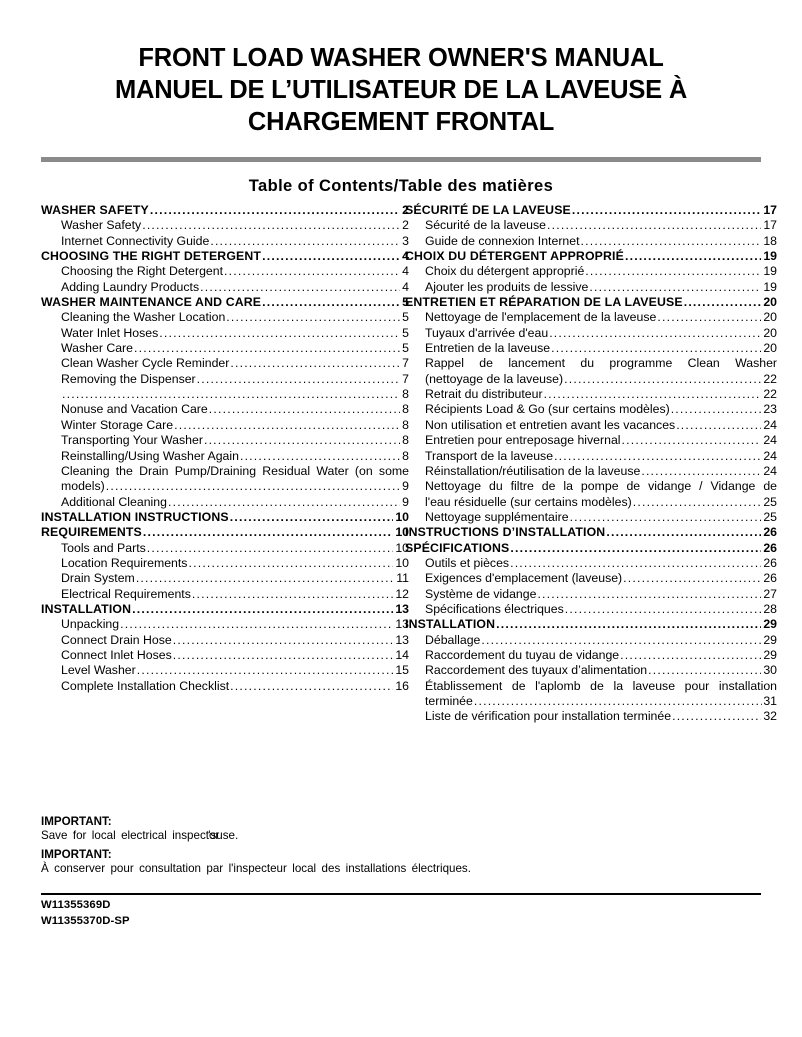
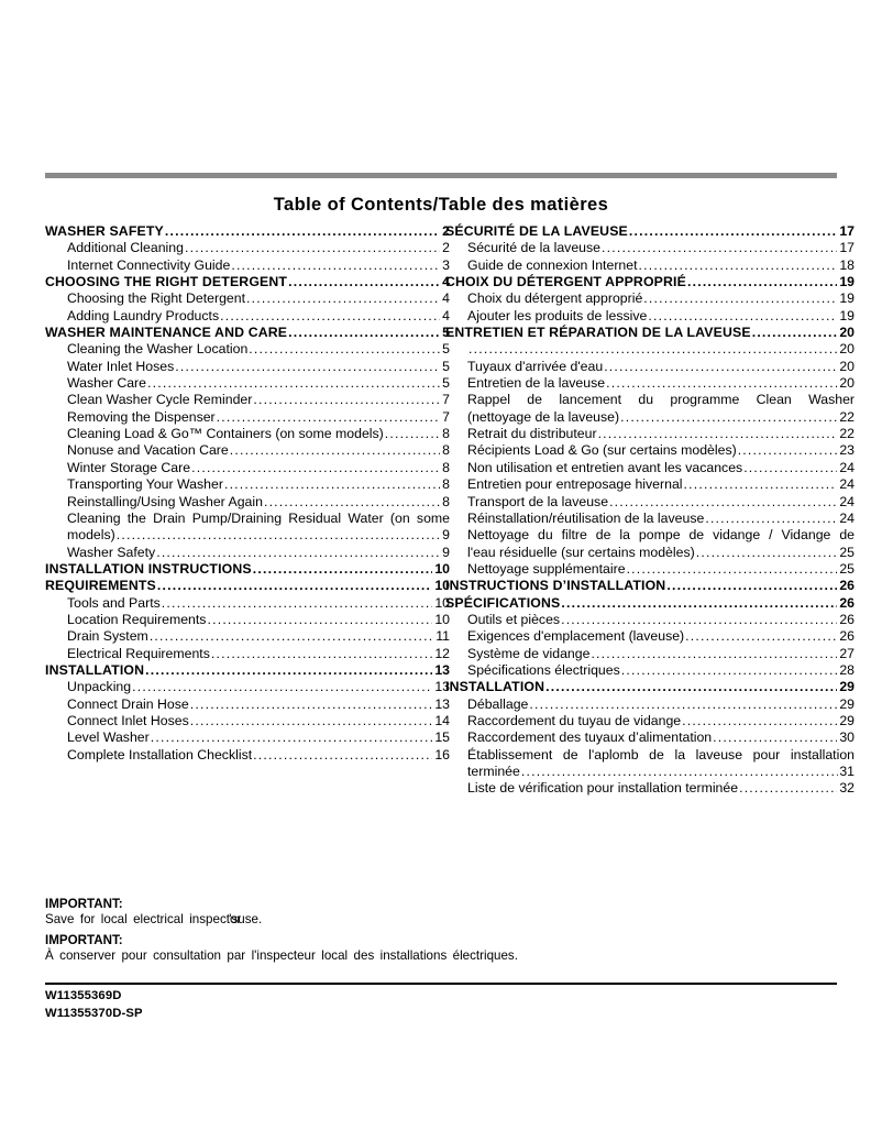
- FRONT LOAD WASHER OWNER'S MANUAL
- MANUEL DE L’UTILISATEUR DE LA LAVEUSE À
- CHARGEMENT FRONTAL
  Table of Contents/Table des matières
  WASHER SAFETY
  2
- Washer Safety
+ Additional Cleaning
  2
  Internet Connectivity Guide
  3
  CHOOSING THE RIGHT DETERGENT
  4
  Choosing the Right Detergent
  4
  Adding Laundry Products
  4
  WASHER MAINTENANCE AND CARE
  5
  Cleaning the Washer Location
  5
  Water Inlet Hoses
  5
  Washer Care
  5
  Clean Washer Cycle Reminder
  7
  Removing the Dispenser
  7
+ Cleaning Load & Go™ Containers (on some models)
  8
  Nonuse and Vacation Care
  8
  Winter Storage Care
  8
  Transporting Your Washer
  8
  Reinstalling/Using Washer Again
  8
  Cleaning the Drain Pump/Draining Residual Water (on some
  models)
  9
- Additional Cleaning
+ Washer Safety
  9
  INSTALLATION INSTRUCTIONS
  10
  REQUIREMENTS
  10
  Tools and Parts
  10
  Location Requirements
  10
  Drain System
  11
  Electrical Requirements
  12
  INSTALLATION
  13
  Unpacking
  13
  Connect Drain Hose
  13
  Connect Inlet Hoses
  14
  Level Washer
  15
  Complete Installation Checklist
  16
  SÉCURITÉ DE LA LAVEUSE
  17
  Sécurité de la laveuse
  17
  Guide de connexion Internet
  18
  CHOIX DU DÉTERGENT APPROPRIÉ
  19
  Choix du détergent approprié
  19
  Ajouter les produits de lessive
  19
  ENTRETIEN ET RÉPARATION DE LA LAVEUSE
  20
- Nettoyage de l'emplacement de la laveuse
  20
  Tuyaux d'arrivée d'eau
  20
  Entretien de la laveuse
  20
  Rappel de lancement du programme Clean Washer
  (nettoyage de la laveuse)
  22
  Retrait du distributeur
  22
  Récipients Load & Go (sur certains modèles)
  23
  Non utilisation et entretien avant les vacances
  24
  Entretien pour entreposage hivernal
  24
  Transport de la laveuse
  24
  Réinstallation/réutilisation de la laveuse
  24
  Nettoyage du filtre de la pompe de vidange / Vidange de
  l'eau résiduelle (sur certains modèles)
  25
  Nettoyage supplémentaire
  25
  INSTRUCTIONS D’INSTALLATION
  26
  SPÉCIFICATIONS
  26
  Outils et pièces
  26
  Exigences d'emplacement (laveuse)
  26
  Système de vidange
  27
  Spécifications électriques
  28
  INSTALLATION
  29
  Déballage
  29
  Raccordement du tuyau de vidange
  29
  Raccordement des tuyaux d’alimentation
  30
  Établissement de l'aplomb de la laveuse pour installation
  terminée
  31
  Liste de vérification pour installation terminée
  32
  IMPORTANT:
  Save for local electrical inspector'suse.
  IMPORTANT:
  À conserver pour consultation par l'inspecteur local des installations électriques.
  W11355369D
  W11355370D-SP
